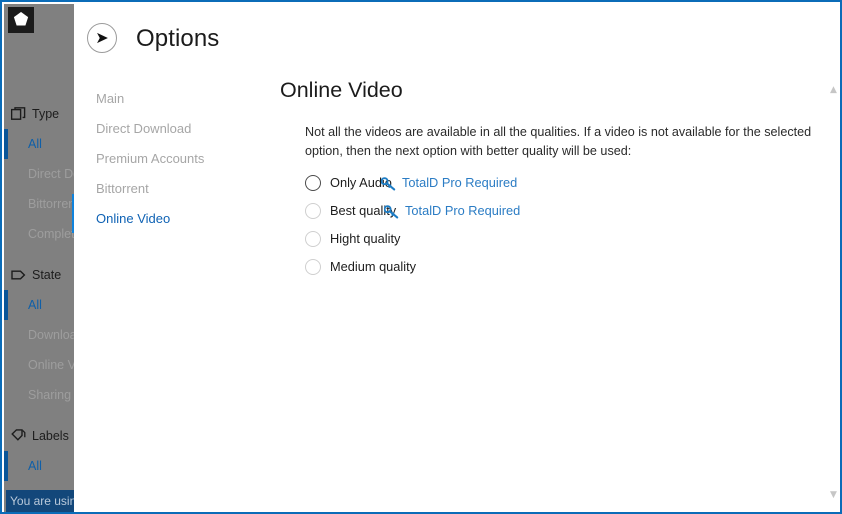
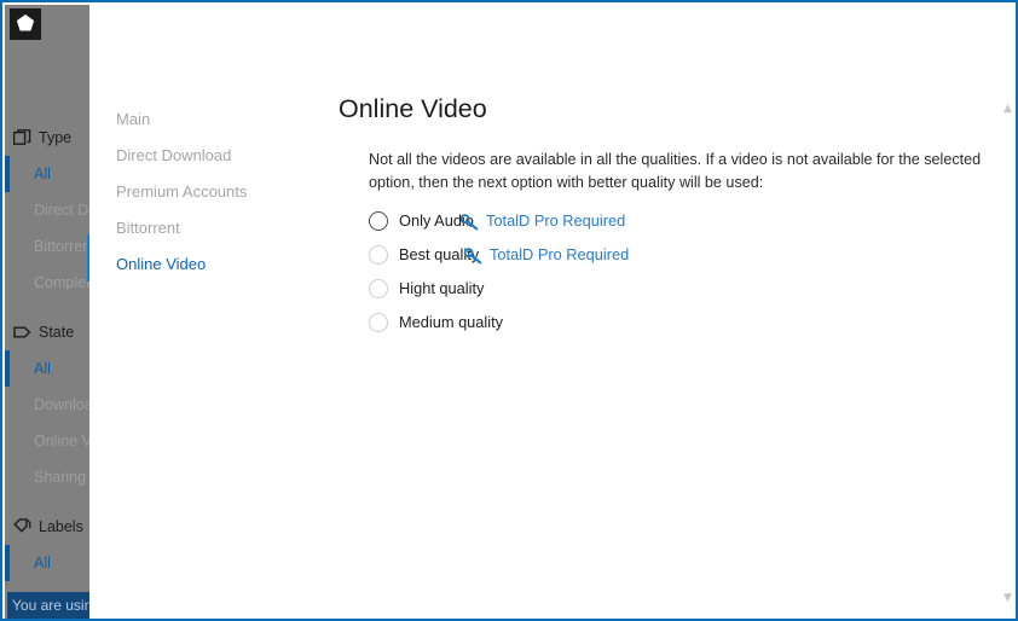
  ⬟
  Type
  All
  Direct D
  Bittorre
  Complet
  State
  All
  Downlo
  Online V
  Sharing
  Labels
  All
  You are usin
- ➤
- Options
  Main
  Direct Download
  Premium Accounts
  Bittorrent
  Online Video
  Online Video
  Not all the videos are available in all the qualities. If a video is not available for the selected option, then the next option with better quality will be used:
  Only Audio
  TotalD Pro Required
  Best qualty
  TotalD Pro Required
  Hight quality
  Medium quality
  ▲
  ▼
